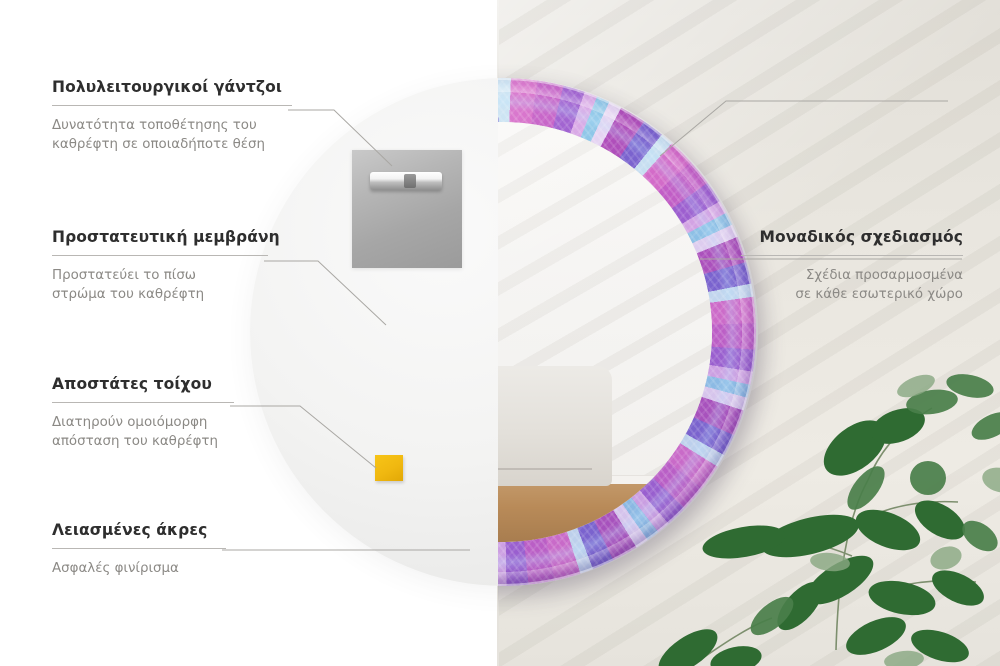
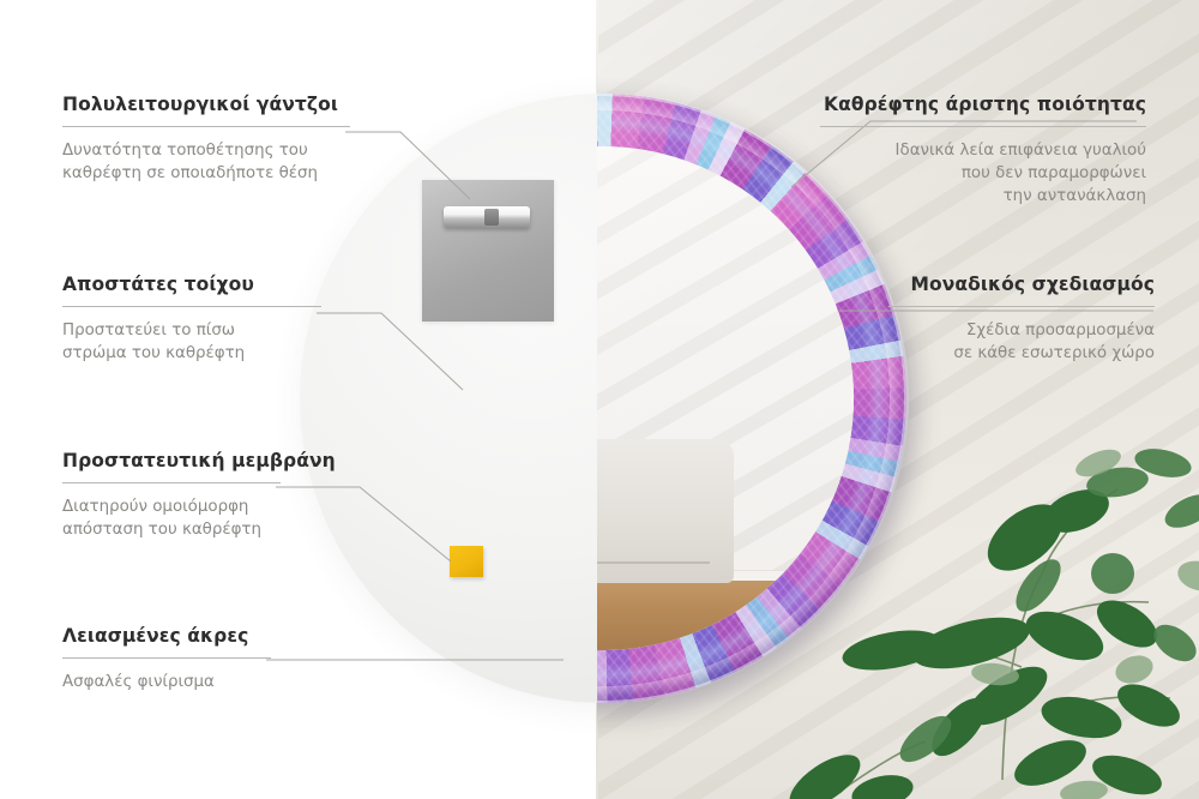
  Πολυλειτουργικοί γάντζοι
  Δυνατότητα τοποθέτησης του
  καθρέφτη σε οποιαδήποτε θέση
- Προστατευτική μεμβράνη
+ Αποστάτες τοίχου
  Προστατεύει το πίσω
  στρώμα του καθρέφτη
- Αποστάτες τοίχου
+ Προστατευτική μεμβράνη
  Διατηρούν ομοιόμορφη
  απόσταση του καθρέφτη
  Λειασμένες άκρες
  Ασφαλές φινίρισμα
+ Καθρέφτης άριστης ποιότητας
+ Ιδανικά λεία επιφάνεια γυαλιού
+ που δεν παραμορφώνει
+ την αντανάκλαση
  Μοναδικός σχεδιασμός
  Σχέδια προσαρμοσμένα
  σε κάθε εσωτερικό χώρο
